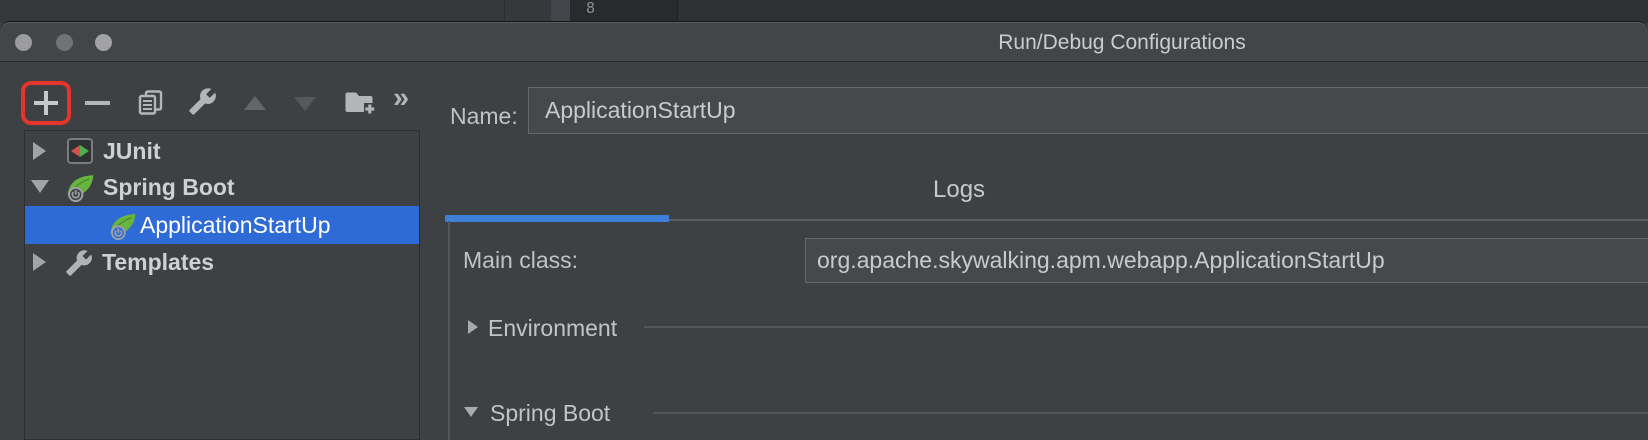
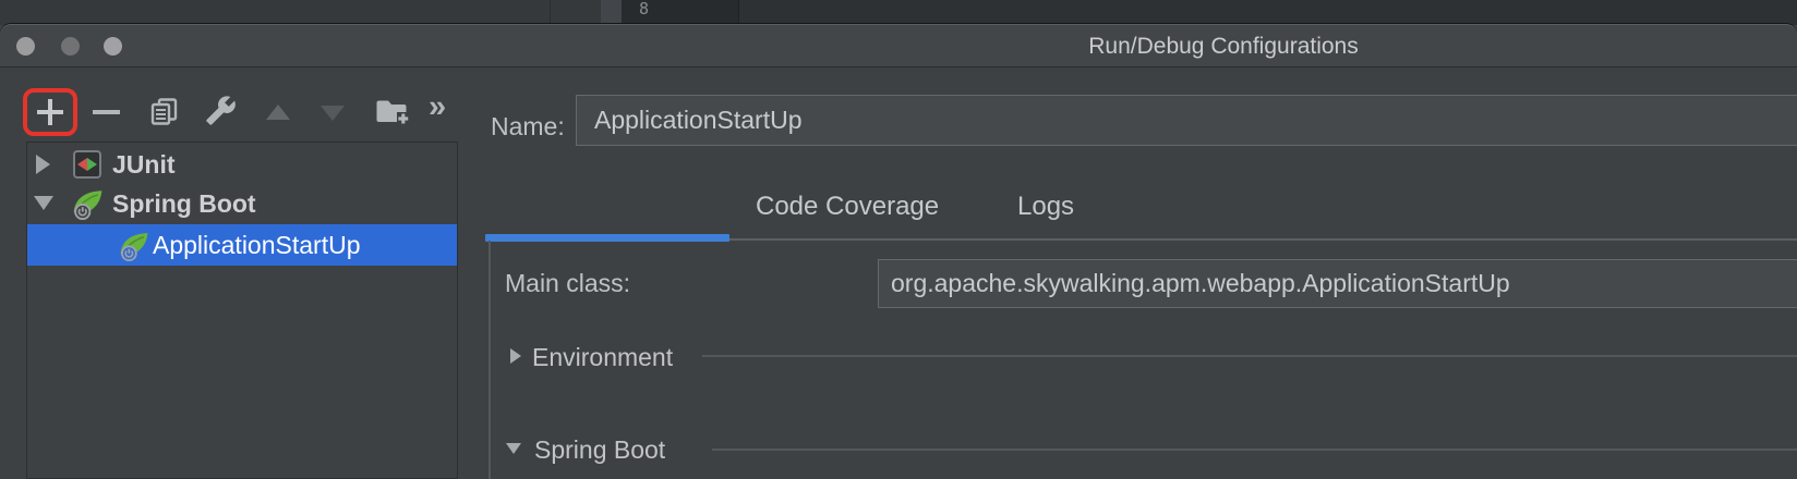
  8
  Run/Debug Configurations
  »
  JUnit
  Spring Boot
  ApplicationStartUp
- Templates
  Name:
  ApplicationStartUp
+ Code Coverage
  Logs
  Main class:
  org.apache.skywalking.apm.webapp.ApplicationStartUp
  Environment
  Spring Boot
